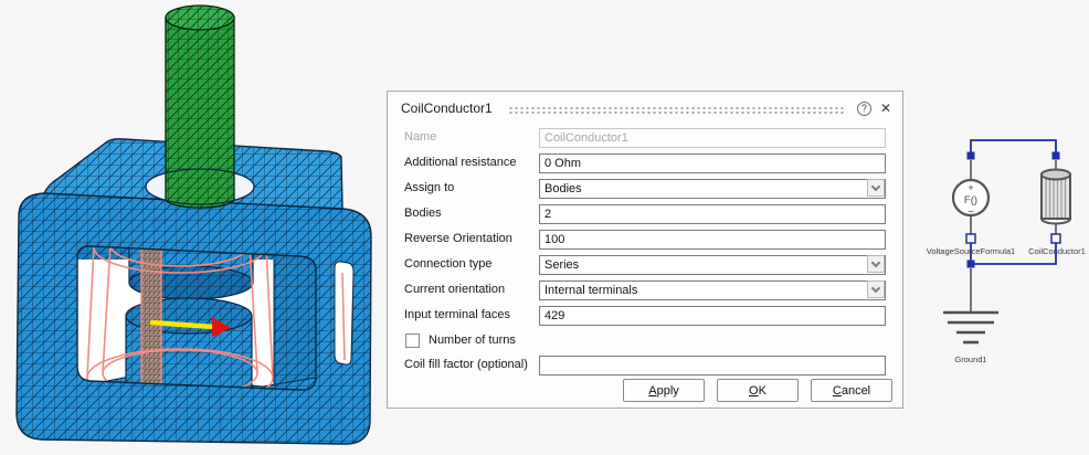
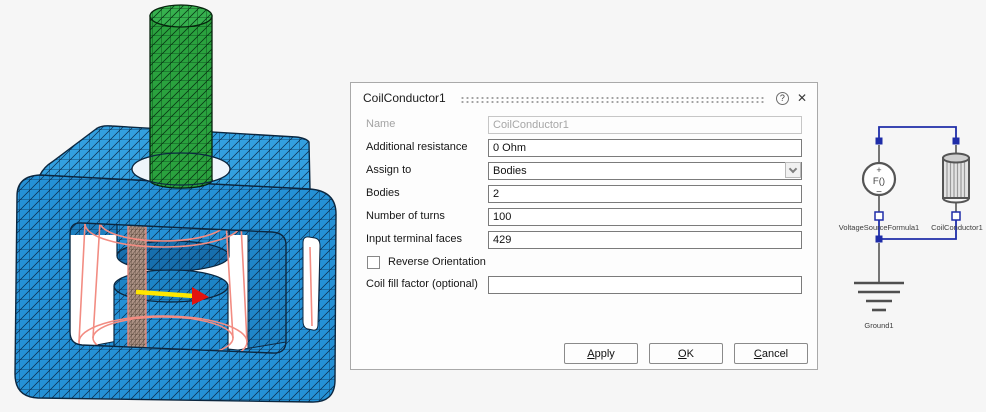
  CoilConductor1
  ?
  ✕
  Name
  CoilConductor1
  Additional resistance
  0 Ohm
  Assign to
  Bodies
  Bodies
  2
- Reverse Orientation
+ Number of turns
  100
- Connection type
- Series
- Current orientation
- Internal terminals
  Input terminal faces
  429
- Number of turns
+ Reverse Orientation
  Coil fill factor (optional)
  Apply
  OK
  Cancel
  +
  F()
  −
  VoltageSourceFormula1
  CoilConductor1
  Ground1
